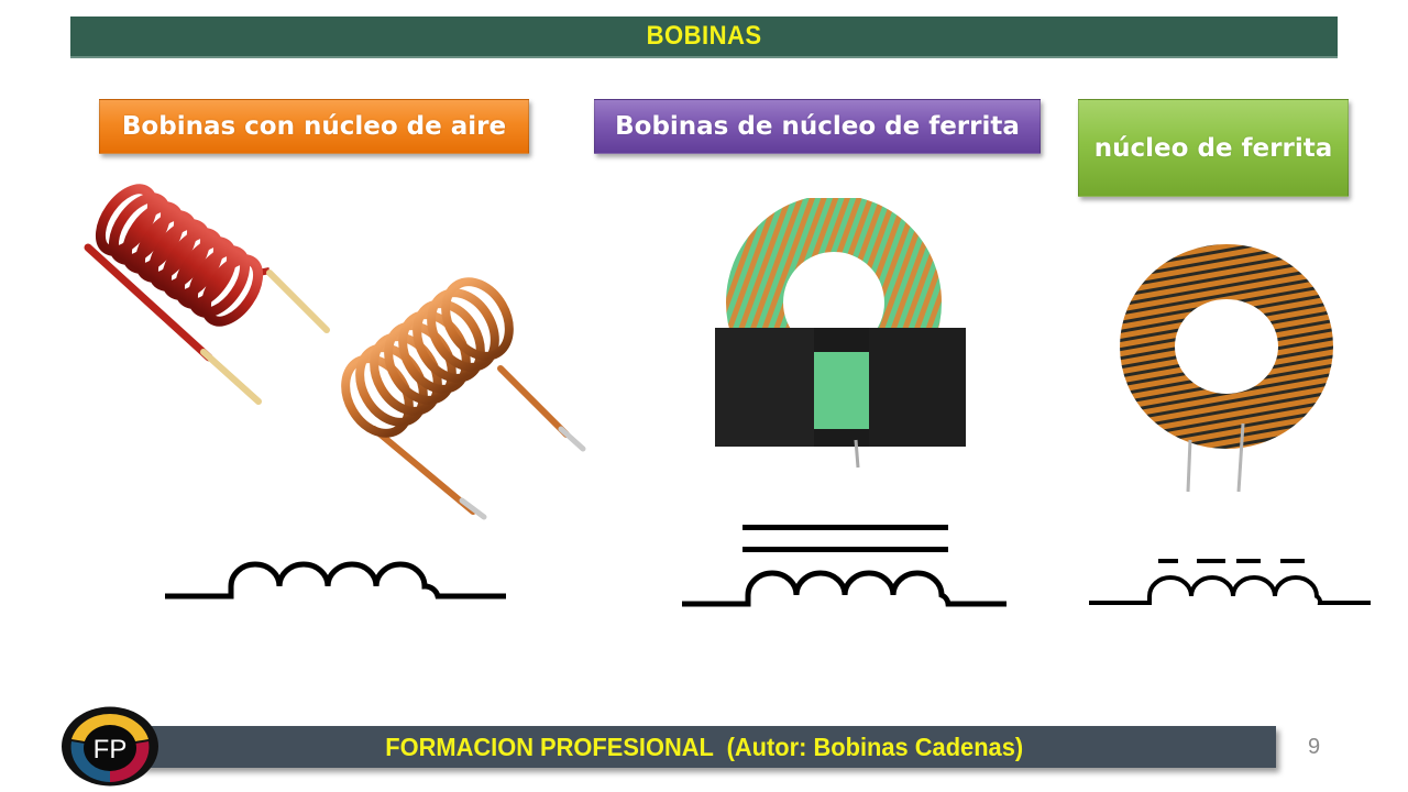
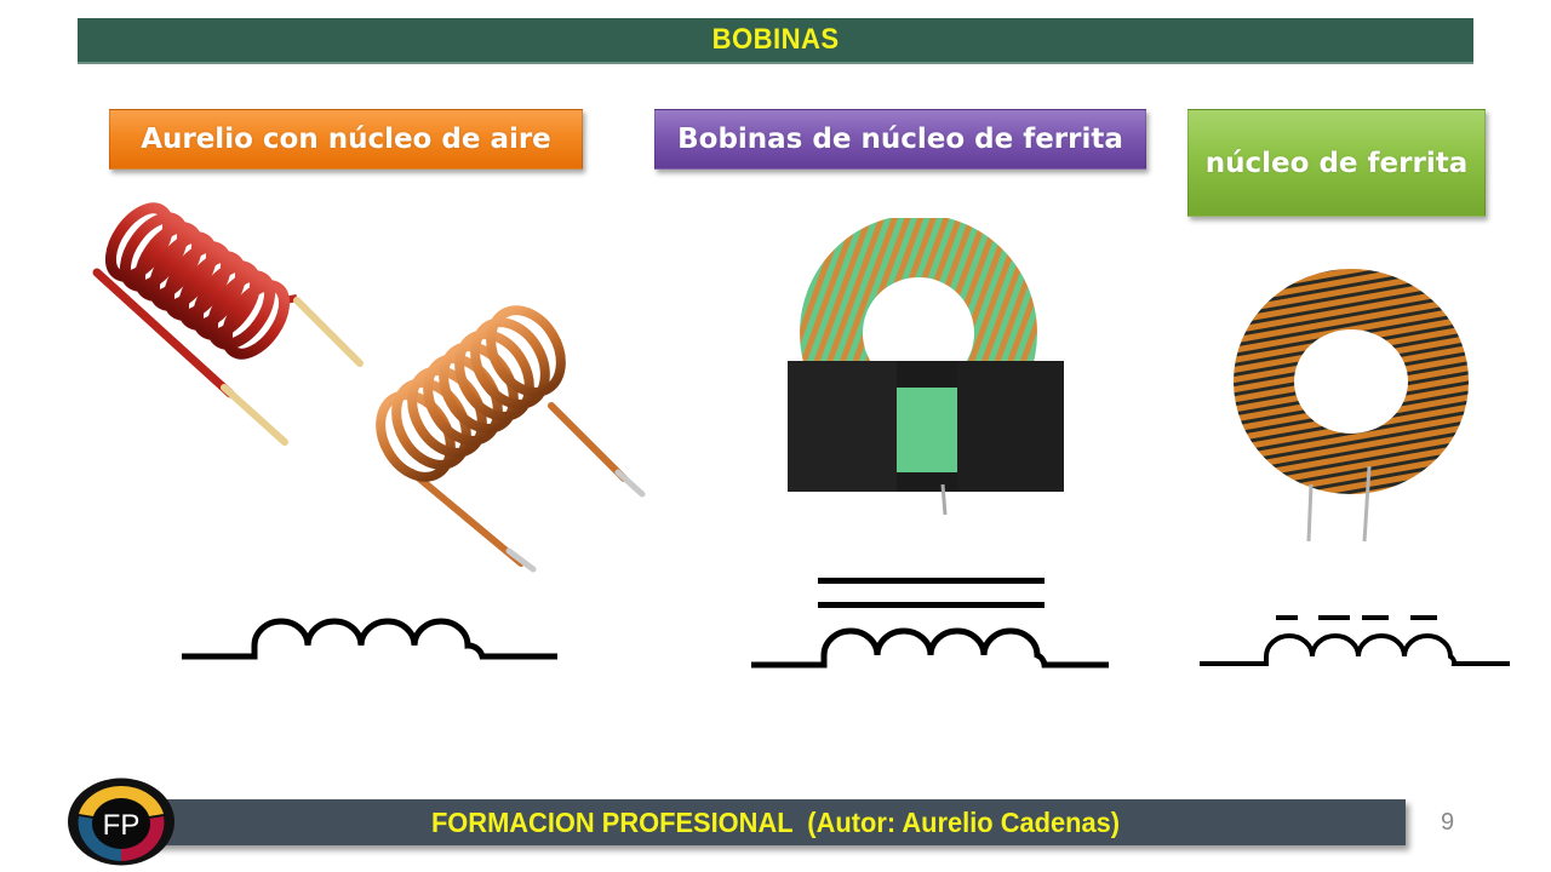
  BOBINAS
- Bobinas con núcleo de aire
+ Aurelio con núcleo de aire
  Bobinas de núcleo de ferrita
  núcleo de ferrita
- FORMACION PROFESIONAL (Autor: Bobinas Cadenas)
+ FORMACION PROFESIONAL (Autor: Aurelio Cadenas)
  FP
  9
